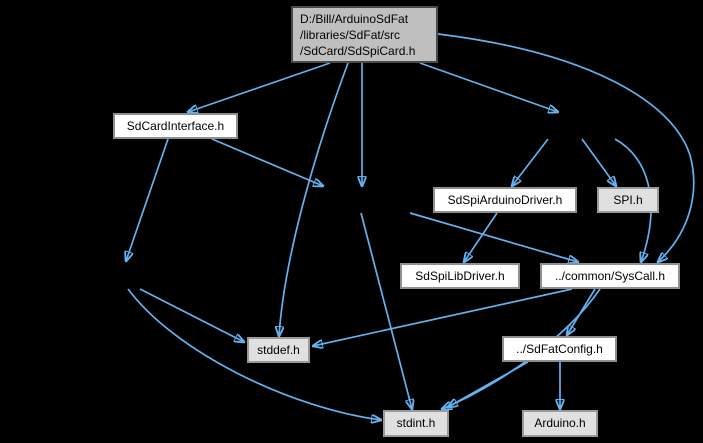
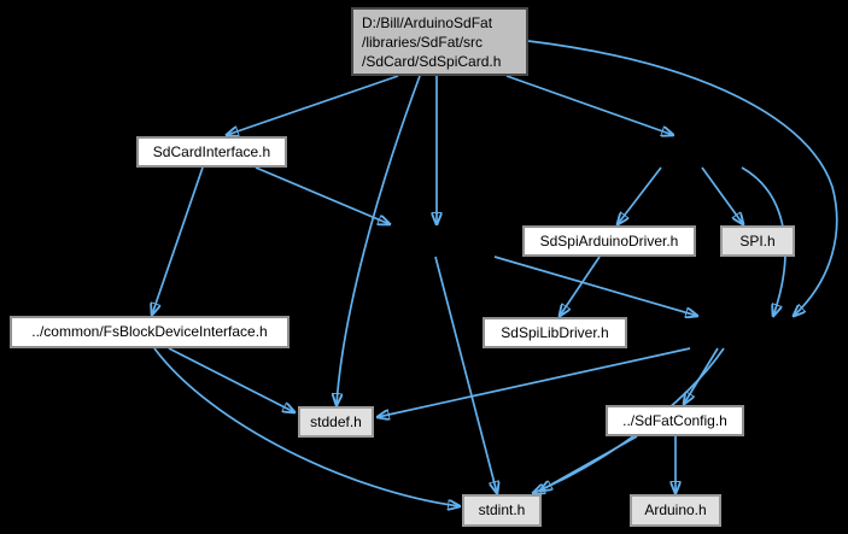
  D:/Bill/ArduinoSdFat
  /libraries/SdFat/src
  /SdCard/SdSpiCard.h
  SdCardInterface.h
  SdSpiArduinoDriver.h
  SPI.h
+ ../common/FsBlockDeviceInterface.h
  SdSpiLibDriver.h
- ../common/SysCall.h
  stddef.h
  ../SdFatConfig.h
  stdint.h
  Arduino.h
